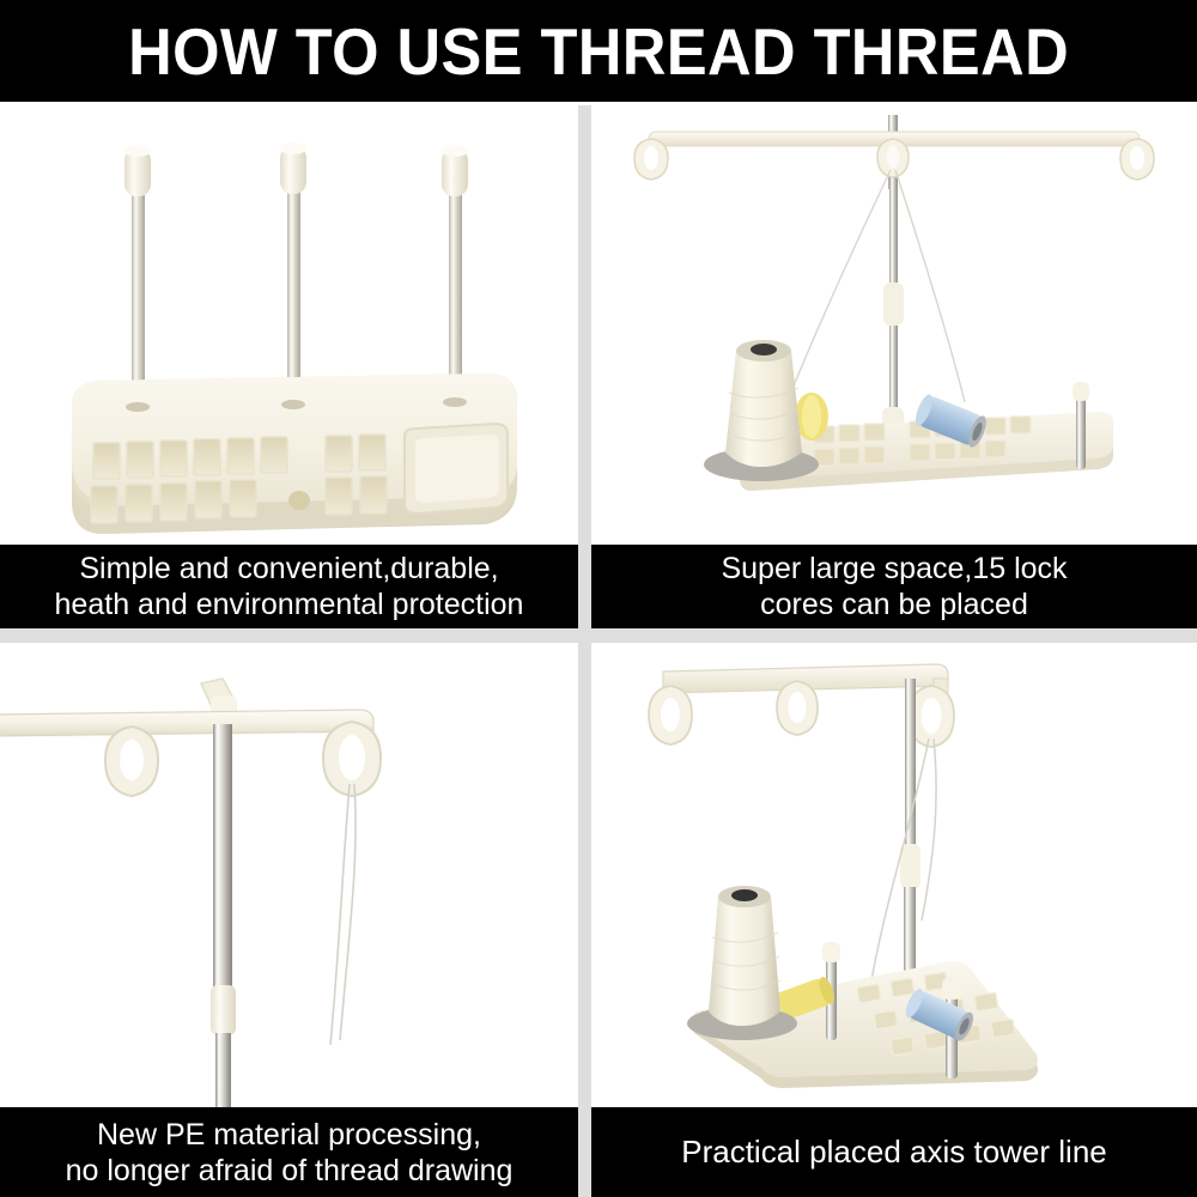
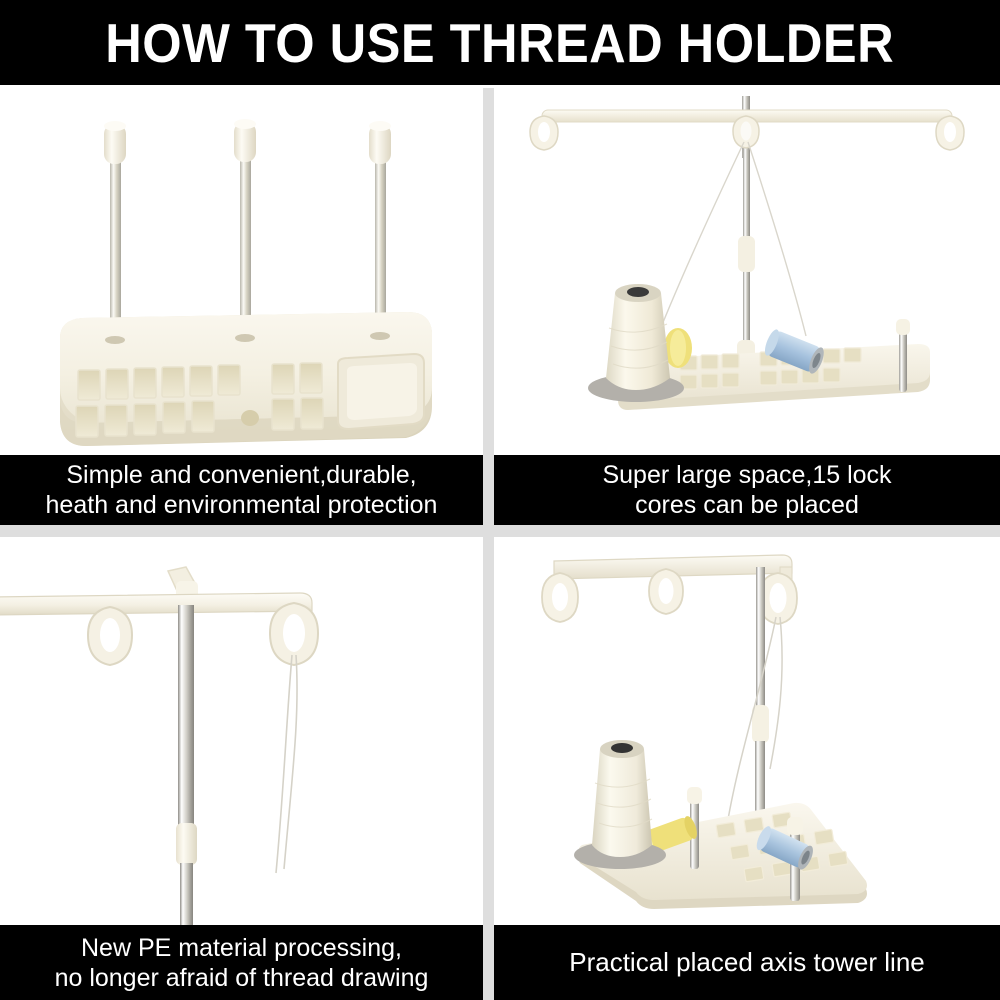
- HOW TO USE THREAD THREAD
+ HOW TO USE THREAD HOLDER
  Simple and convenient,durable,
  heath and environmental protection
  Super large space,15 lock
  cores can be placed
  New PE material processing,
  no longer afraid of thread drawing
  Practical placed axis tower line
